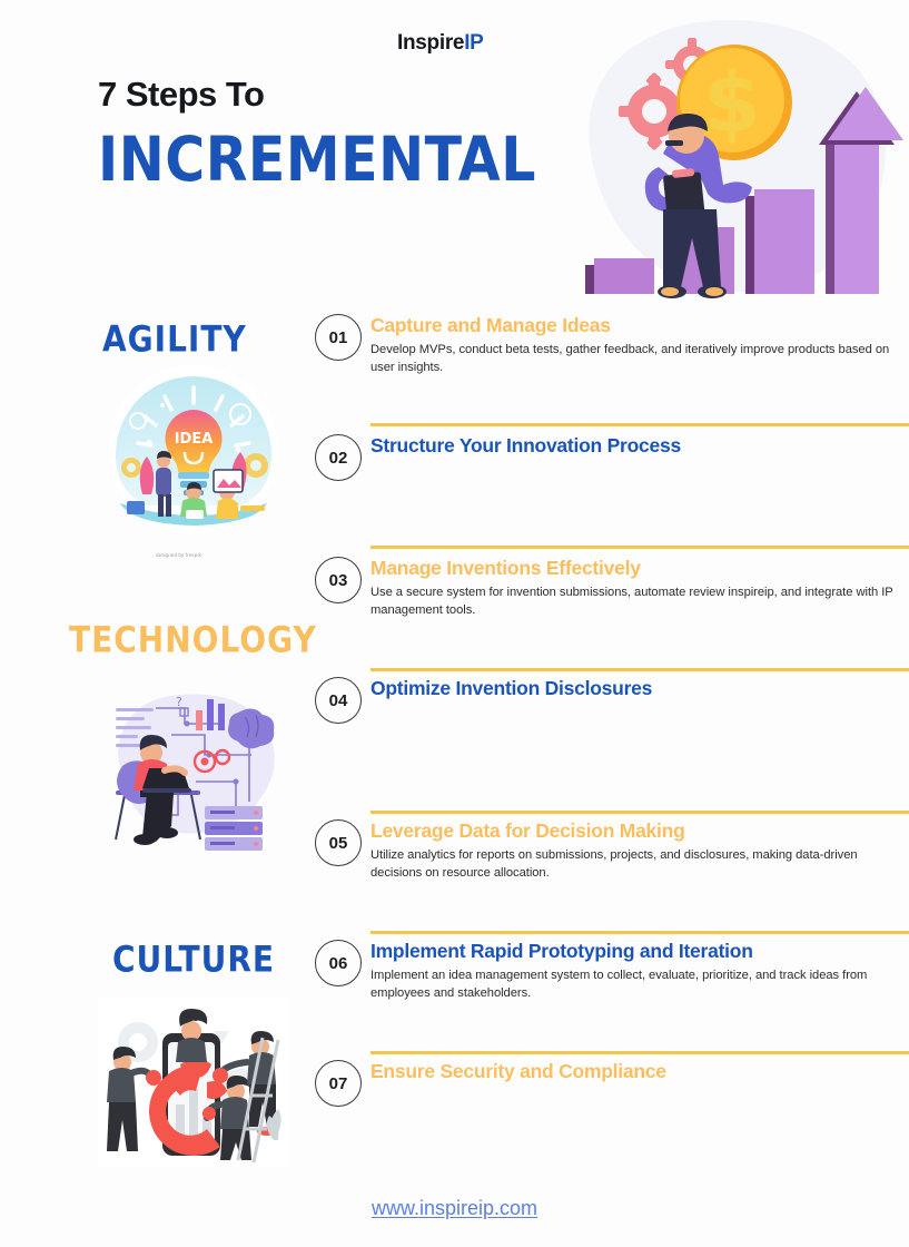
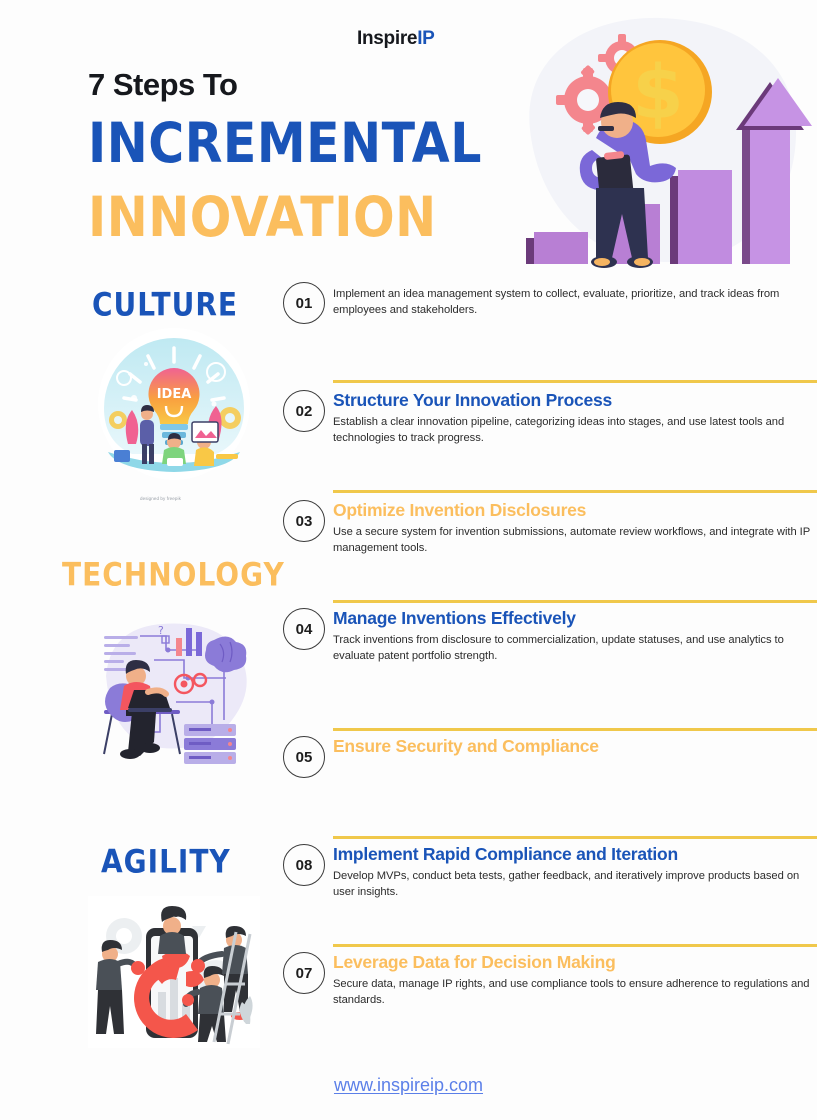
  InspireIP
  7 Steps To
  INCREMENTAL
+ INNOVATION
  $
- AGILITY
+ CULTURE
  IDEA
  TECHNOLOGY
  ?
- CULTURE
+ AGILITY
  01
- Capture and Manage Ideas
- Develop MVPs, conduct beta tests, gather feedback, and iteratively improve products based on user insights.
+ Implement an idea management system to collect, evaluate, prioritize, and track ideas from employees and stakeholders.
  02
  Structure Your Innovation Process
+ Establish a clear innovation pipeline, categorizing ideas into stages, and use latest tools and technologies to track progress.
  03
- Manage Inventions Effectively
+ Optimize Invention Disclosures
- Use a secure system for invention submissions, automate review inspireip, and integrate with IP management tools.
+ Use a secure system for invention submissions, automate review workflows, and integrate with IP management tools.
  04
- Optimize Invention Disclosures
+ Manage Inventions Effectively
+ Track inventions from disclosure to commercialization, update statuses, and use analytics to evaluate patent portfolio strength.
  05
- Leverage Data for Decision Making
+ Ensure Security and Compliance
- Utilize analytics for reports on submissions, projects, and disclosures, making data-driven decisions on resource allocation.
- 06
+ 08
- Implement Rapid Prototyping and Iteration
+ Implement Rapid Compliance and Iteration
- Implement an idea management system to collect, evaluate, prioritize, and track ideas from employees and stakeholders.
+ Develop MVPs, conduct beta tests, gather feedback, and iteratively improve products based on user insights.
  07
- Ensure Security and Compliance
+ Leverage Data for Decision Making
+ Secure data, manage IP rights, and use compliance tools to ensure adherence to regulations and standards.
  www.inspireip.com
